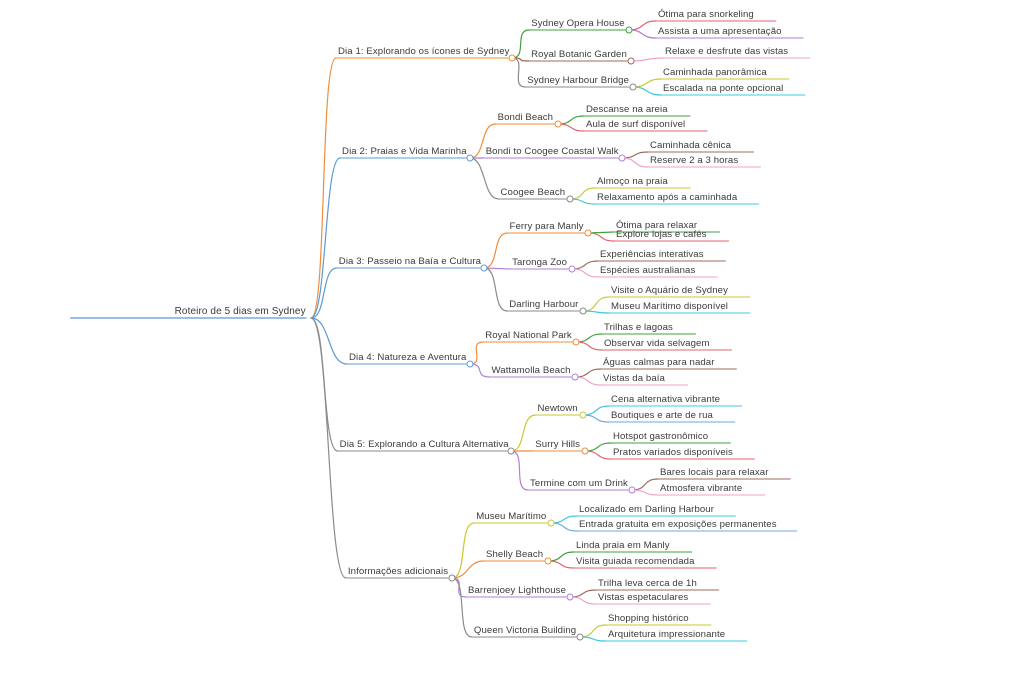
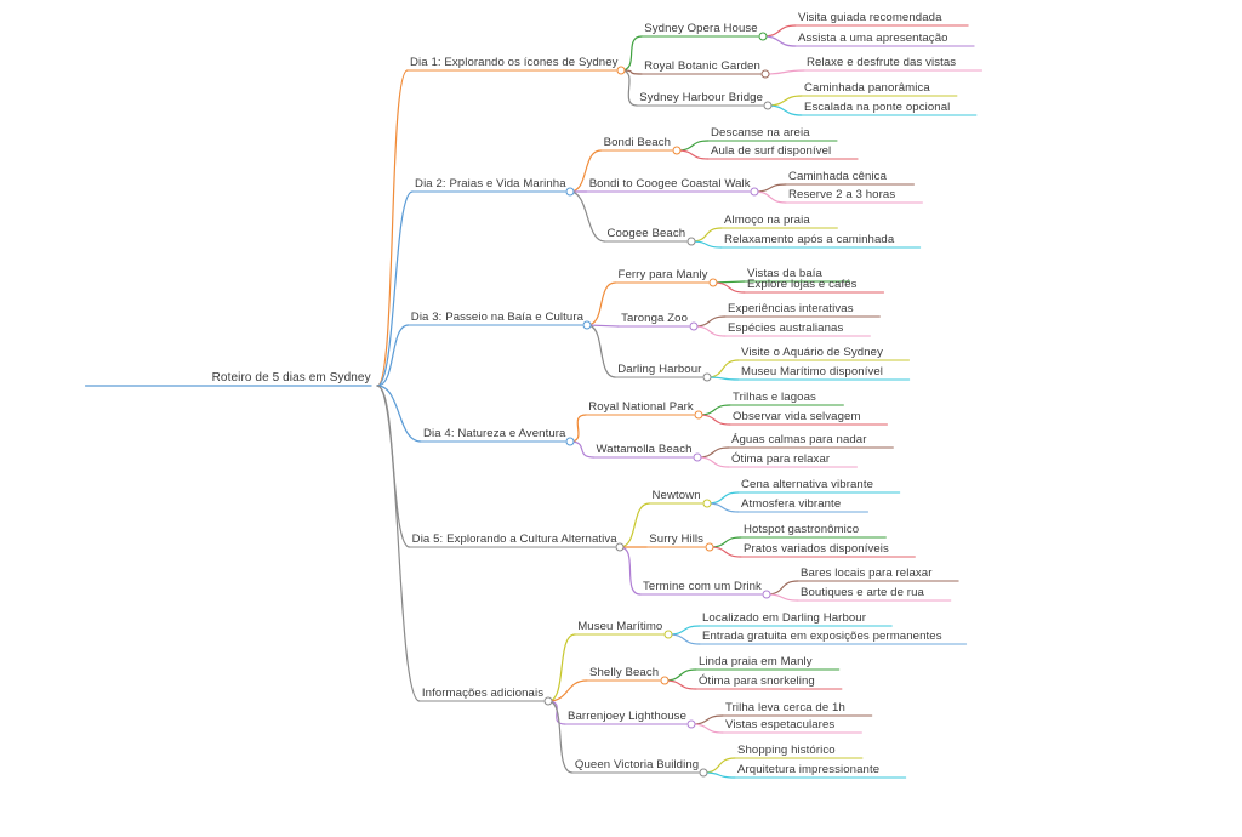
  Roteiro de 5 dias em Sydney
  Dia 1: Explorando os ícones de Sydney
  Sydney Opera House
- Ótima para snorkeling
+ Visita guiada recomendada
  Assista a uma apresentação
  Royal Botanic Garden
  Relaxe e desfrute das vistas
  Sydney Harbour Bridge
  Caminhada panorâmica
  Escalada na ponte opcional
  Dia 2: Praias e Vida Marinha
  Bondi Beach
  Descanse na areia
  Aula de surf disponível
  Bondi to Coogee Coastal Walk
  Caminhada cênica
  Reserve 2 a 3 horas
  Coogee Beach
  Almoço na praia
  Relaxamento após a caminhada
  Dia 3: Passeio na Baía e Cultura
  Ferry para Manly
- Ótima para relaxar
+ Vistas da baía
  Explore lojas e cafés
  Taronga Zoo
  Experiências interativas
  Espécies australianas
  Darling Harbour
  Visite o Aquário de Sydney
  Museu Marítimo disponível
  Dia 4: Natureza e Aventura
  Royal National Park
  Trilhas e lagoas
  Observar vida selvagem
  Wattamolla Beach
  Águas calmas para nadar
- Vistas da baía
+ Ótima para relaxar
  Dia 5: Explorando a Cultura Alternativa
  Newtown
  Cena alternativa vibrante
- Boutiques e arte de rua
+ Atmosfera vibrante
  Surry Hills
  Hotspot gastronômico
  Pratos variados disponíveis
  Termine com um Drink
  Bares locais para relaxar
- Atmosfera vibrante
+ Boutiques e arte de rua
  Informações adicionais
  Museu Marítimo
  Localizado em Darling Harbour
  Entrada gratuita em exposições permanentes
  Shelly Beach
  Linda praia em Manly
- Visita guiada recomendada
+ Ótima para snorkeling
  Barrenjoey Lighthouse
  Trilha leva cerca de 1h
  Vistas espetaculares
  Queen Victoria Building
  Shopping histórico
  Arquitetura impressionante
